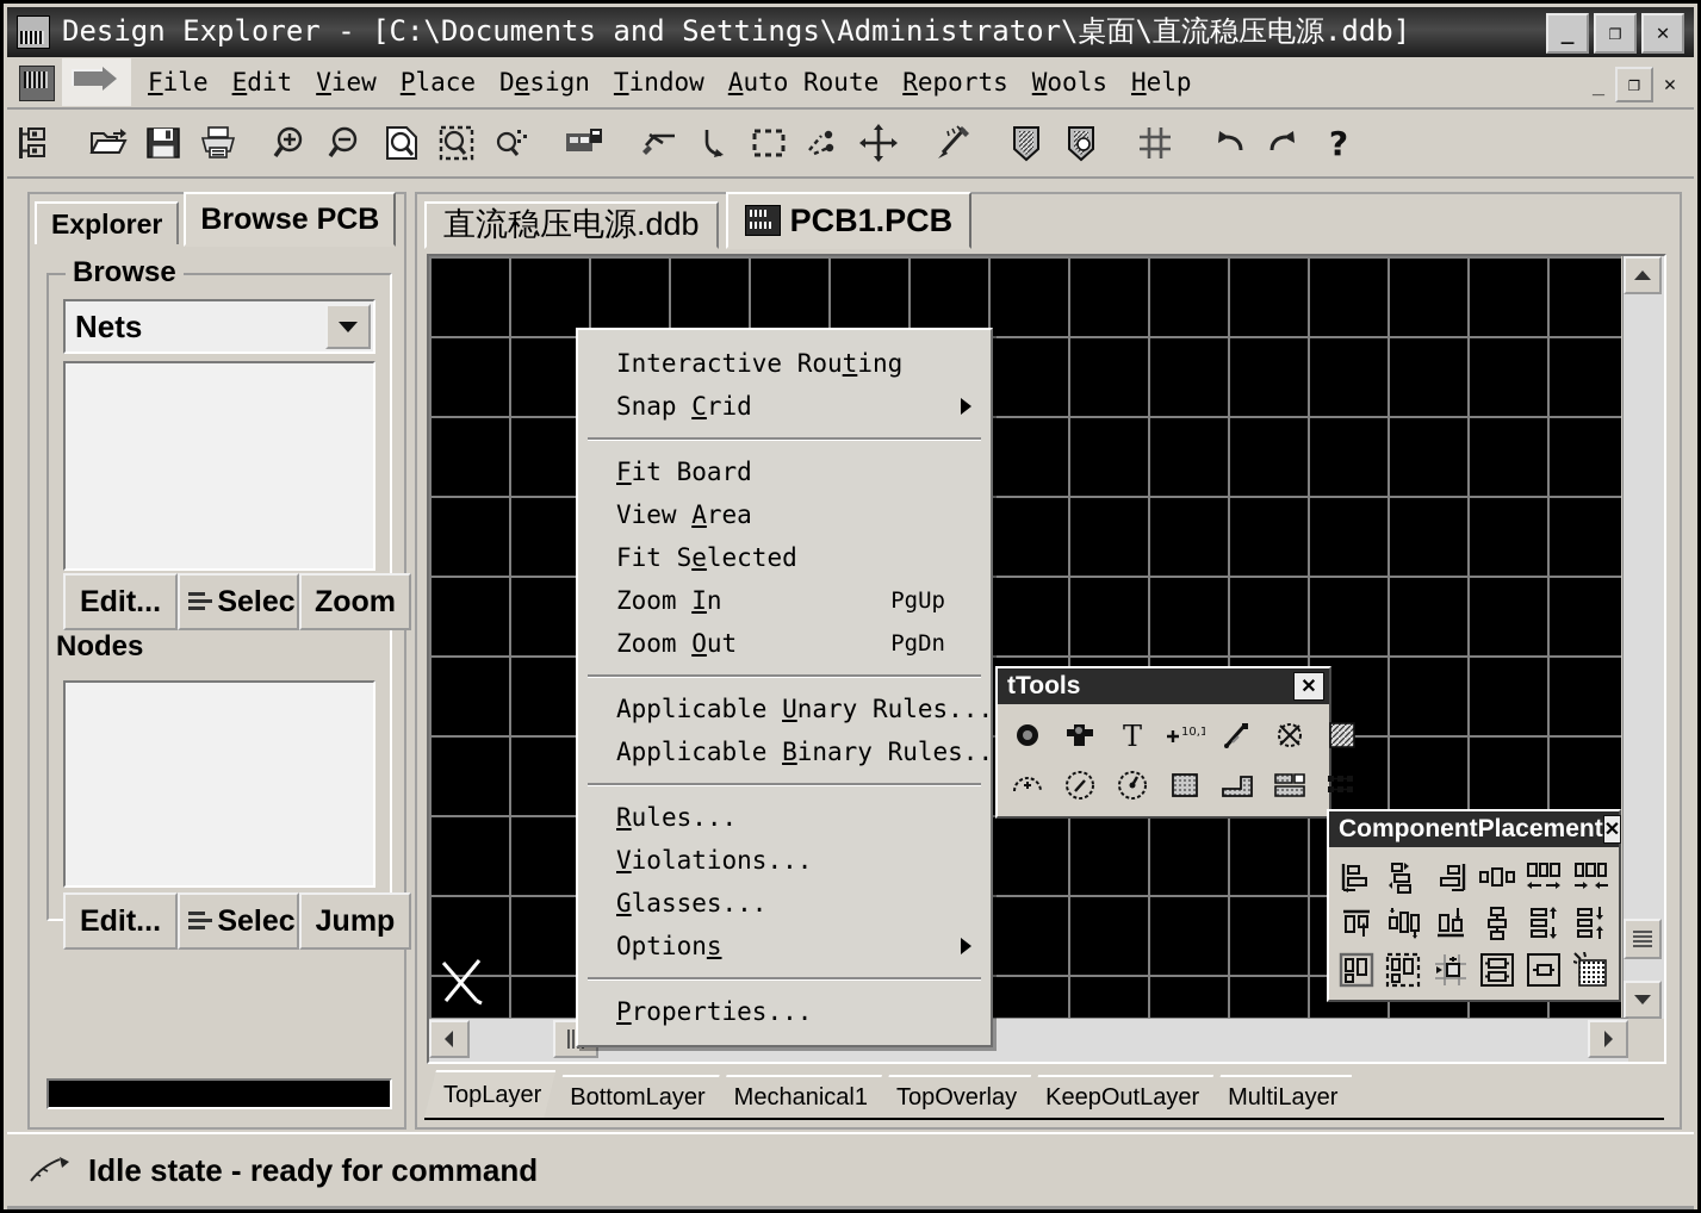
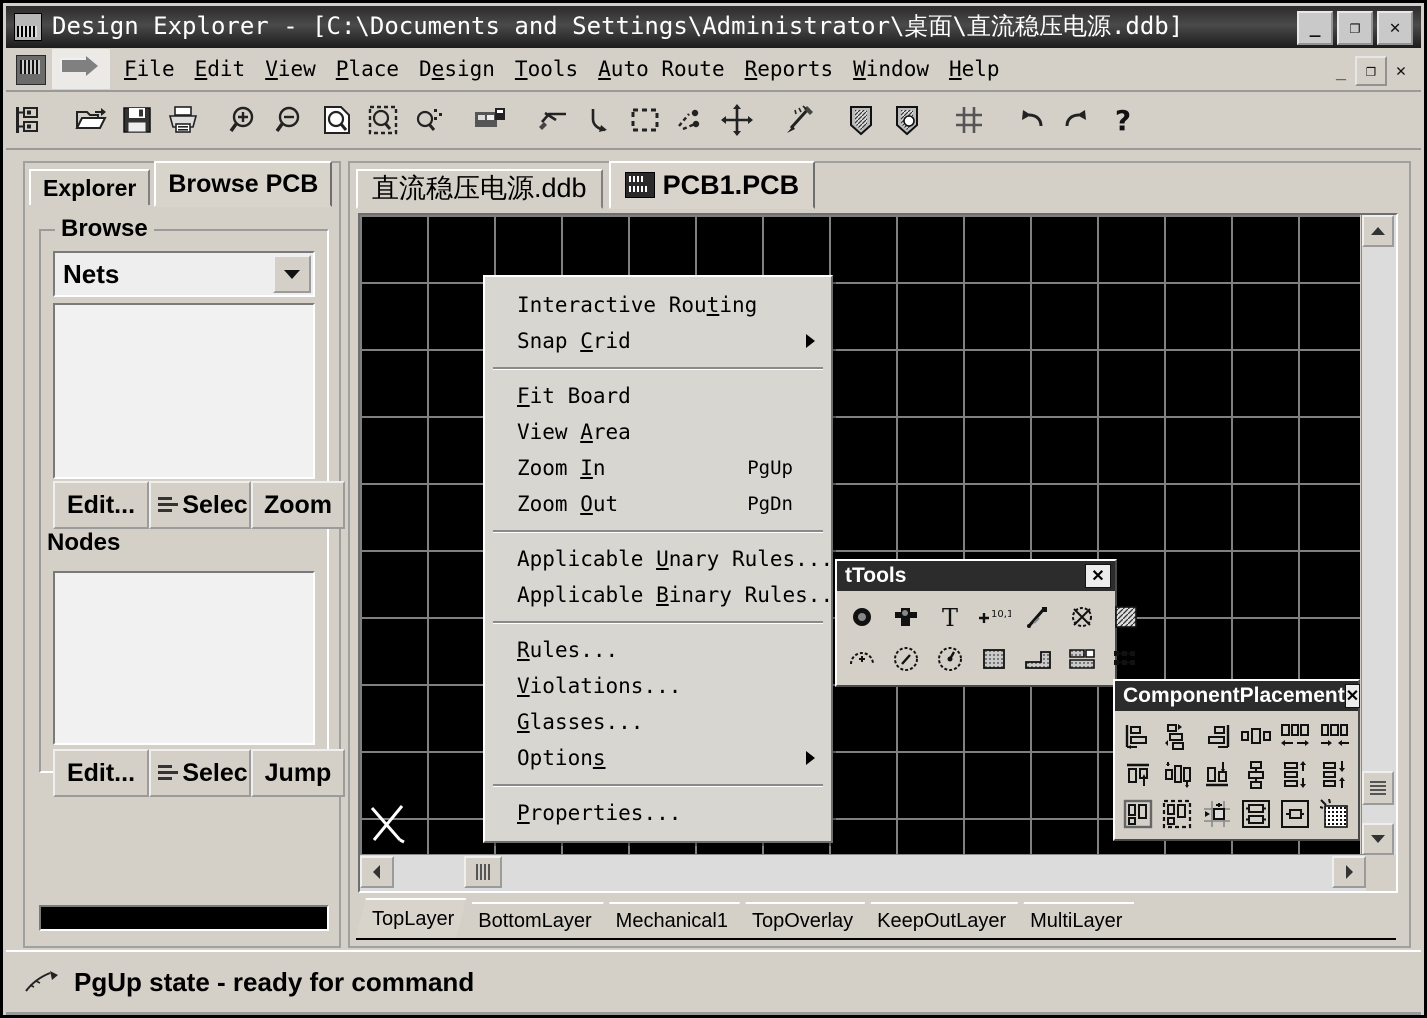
  Design Explorer - [C:\Documents and Settings\Administrator\桌面\直流稳压电源.ddb]
  _
  ❐
  ✕
  File
  Edit
  View
  Place
  Design
- Tindow
+ Tools
  Auto Route
  Reports
- Wools
+ Window
  Help
  _
  ❐
  ✕
  ?
  Explorer
  Browse PCB
  Browse
  Nets
  Edit...
  Selec
  Zoom
  Nodes
  Edit...
  Selec
  Jump
  直流稳压电源.ddb
  PCB1.PCB
  TopLayer
  BottomLayer
  Mechanical1
  TopOverlay
  KeepOutLayer
  MultiLayer
  Interactive Routing
  Snap Crid
  Fit Board
  View Area
- Fit Selected
  Zoom In
  PgUp
  Zoom Out
  PgDn
  Applicable Unary Rules...
  Applicable Binary Rules..
  Rules...
  Violations...
  Glasses...
  Options
  Properties...
  tTools
  ✕
  T
  10,1
  ComponentPlacement
  ✕
- Idle state - ready for command
+ PgUp state - ready for command
